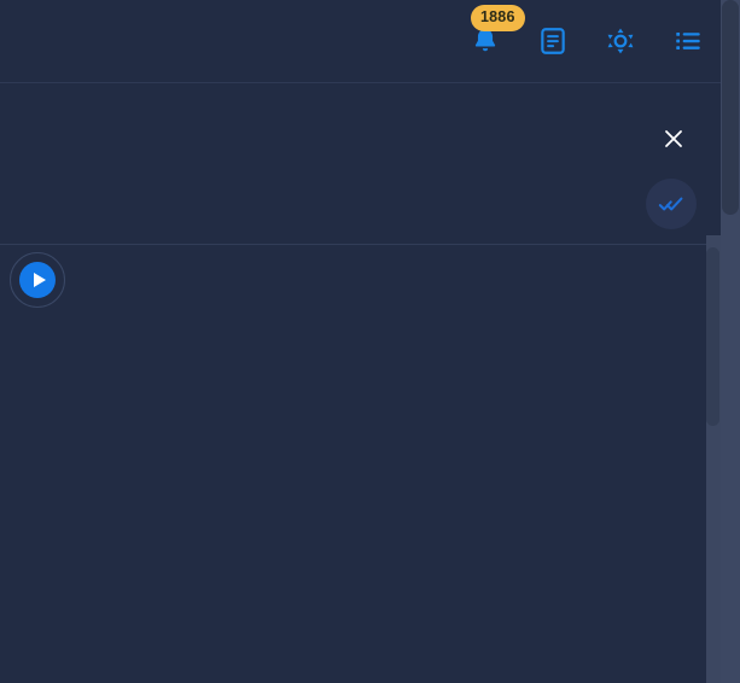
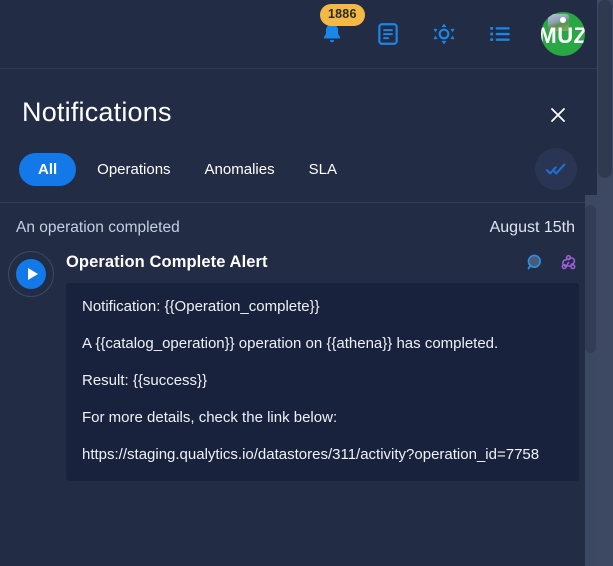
  1886
+ MUZ
+ Notifications
+ All
+ Operations
+ Anomalies
+ SLA
+ An operation completed
+ August 15th
+ Operation Complete Alert
+ Notification: {{Operation_complete}}
+ A {{catalog_operation}} operation on {{athena}} has completed.
+ Result: {{success}}
+ For more details, check the link below:
+ https://staging.qualytics.io/datastores/311/activity?operation_id=7758
